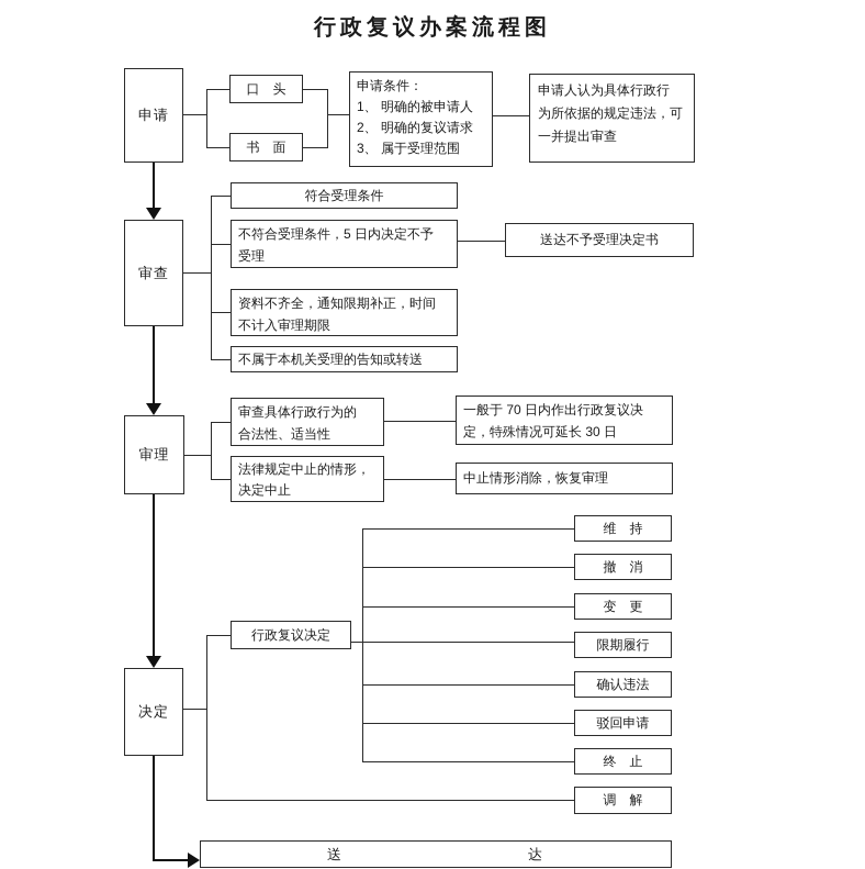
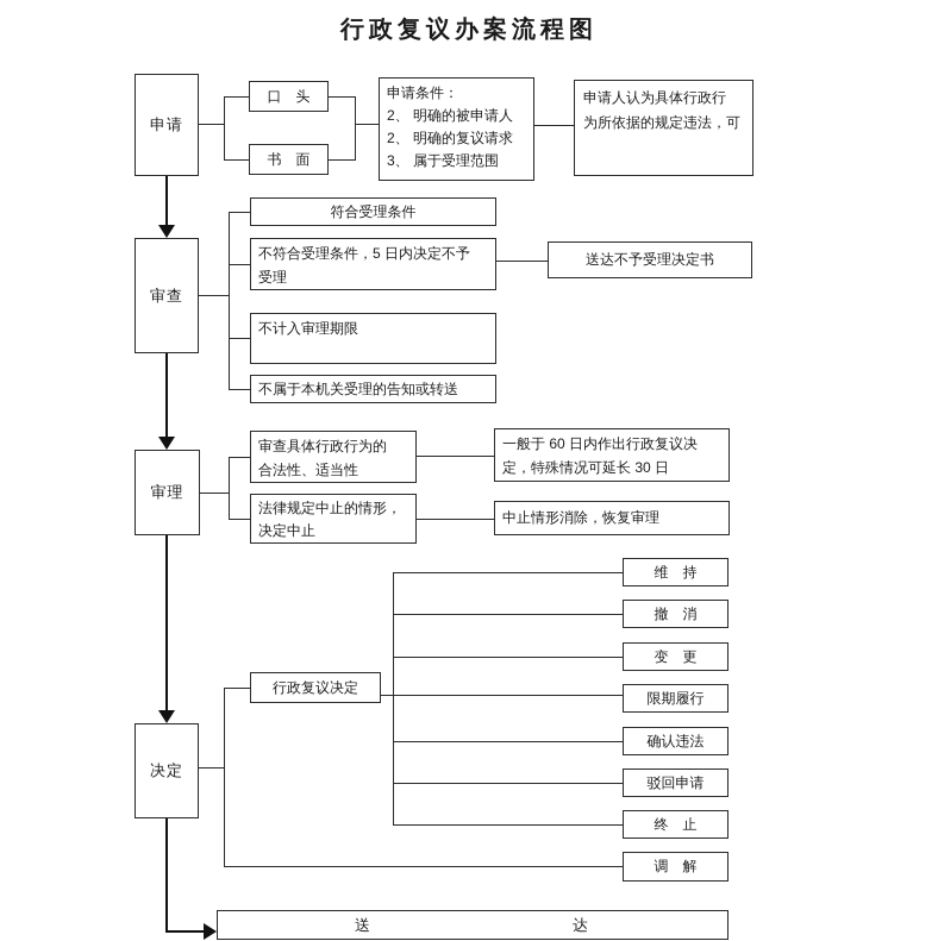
  行政复议办案流程图
  申请
  审查
  审理
  决定
  口 头
  书 面
  申请条件：
- 1、 明确的被申请人
+ 2、 明确的被申请人
  2、 明确的复议请求
  3、 属于受理范围
  申请人认为具体行政行
  为所依据的规定违法，可
- 一并提出审查
  符合受理条件
  不符合受理条件，5 日内决定不予
  受理
  送达不予受理决定书
- 资料不齐全，通知限期补正，时间
  不计入审理期限
  不属于本机关受理的告知或转送
  审查具体行政行为的
  合法性、适当性
- 一般于 70 日内作出行政复议决
+ 一般于 60 日内作出行政复议决
  定，特殊情况可延长 30 日
  法律规定中止的情形，
  决定中止
  中止情形消除，恢复审理
  行政复议决定
  维 持
  撤 消
  变 更
  限期履行
  确认违法
  驳回申请
  终 止
  调 解
  送
  达
